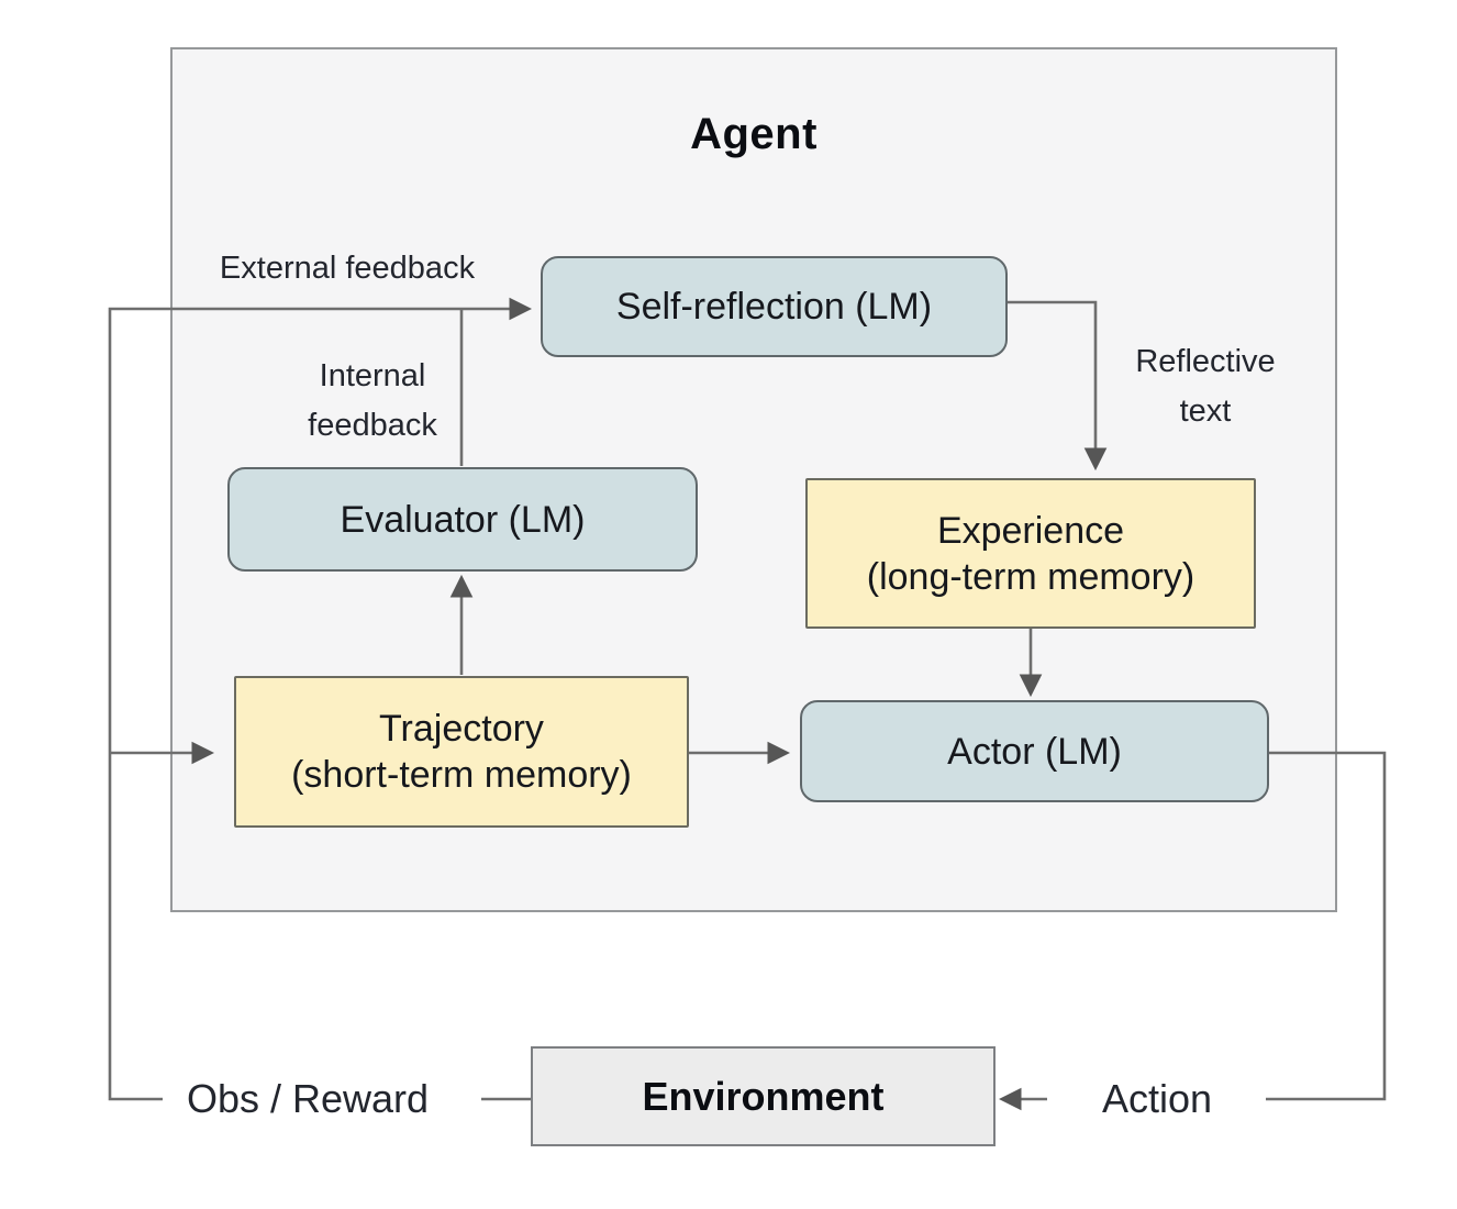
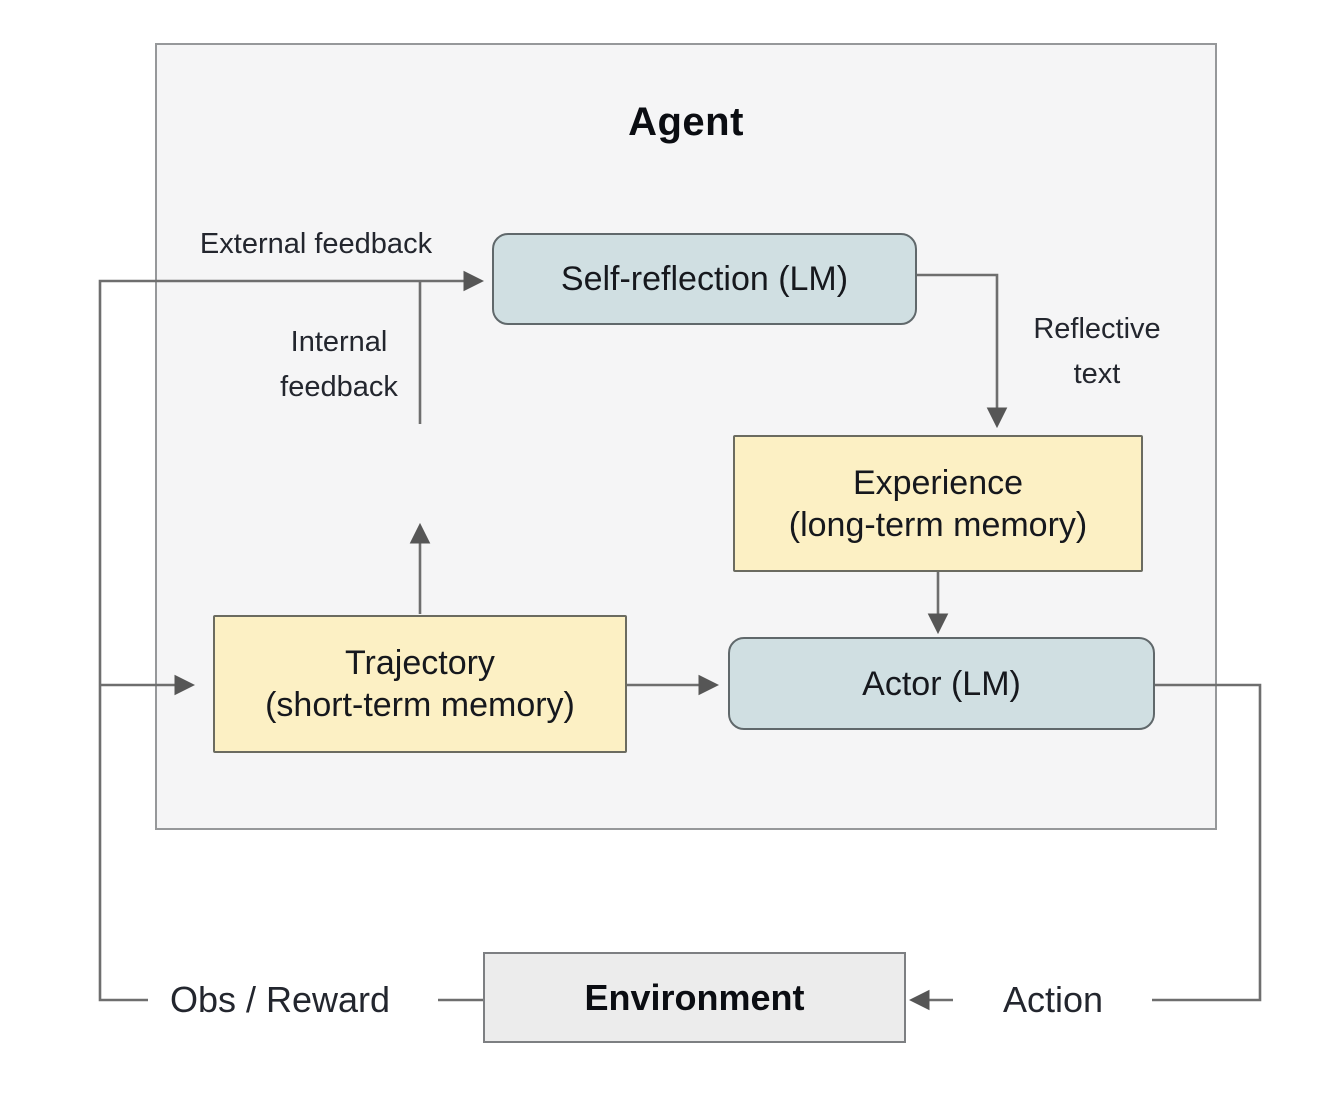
  Agent
  Self-reflection (LM)
- Evaluator (LM)
  Experience
  (long-term memory)
  Trajectory
  (short-term memory)
  Actor (LM)
  Environment
  External feedback
  Internal
  feedback
  Reflective
  text
  Obs / Reward
  Action
